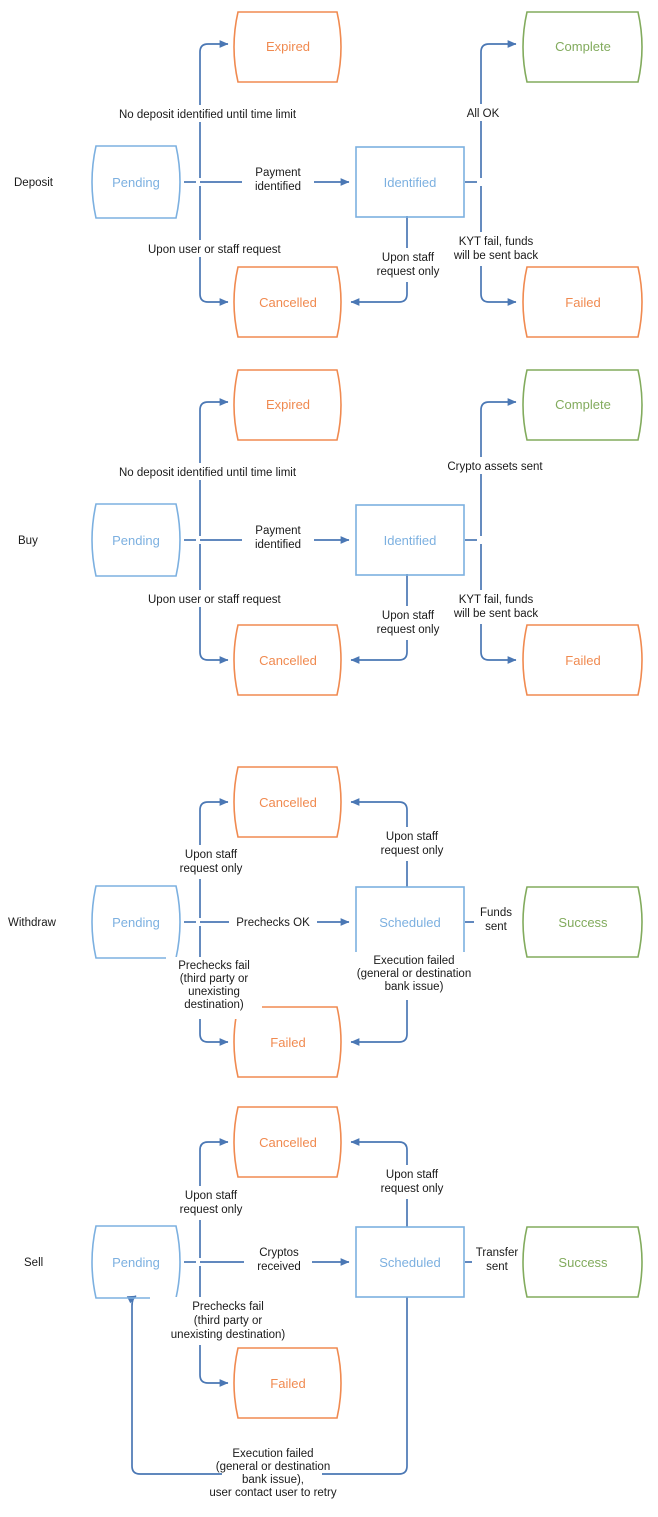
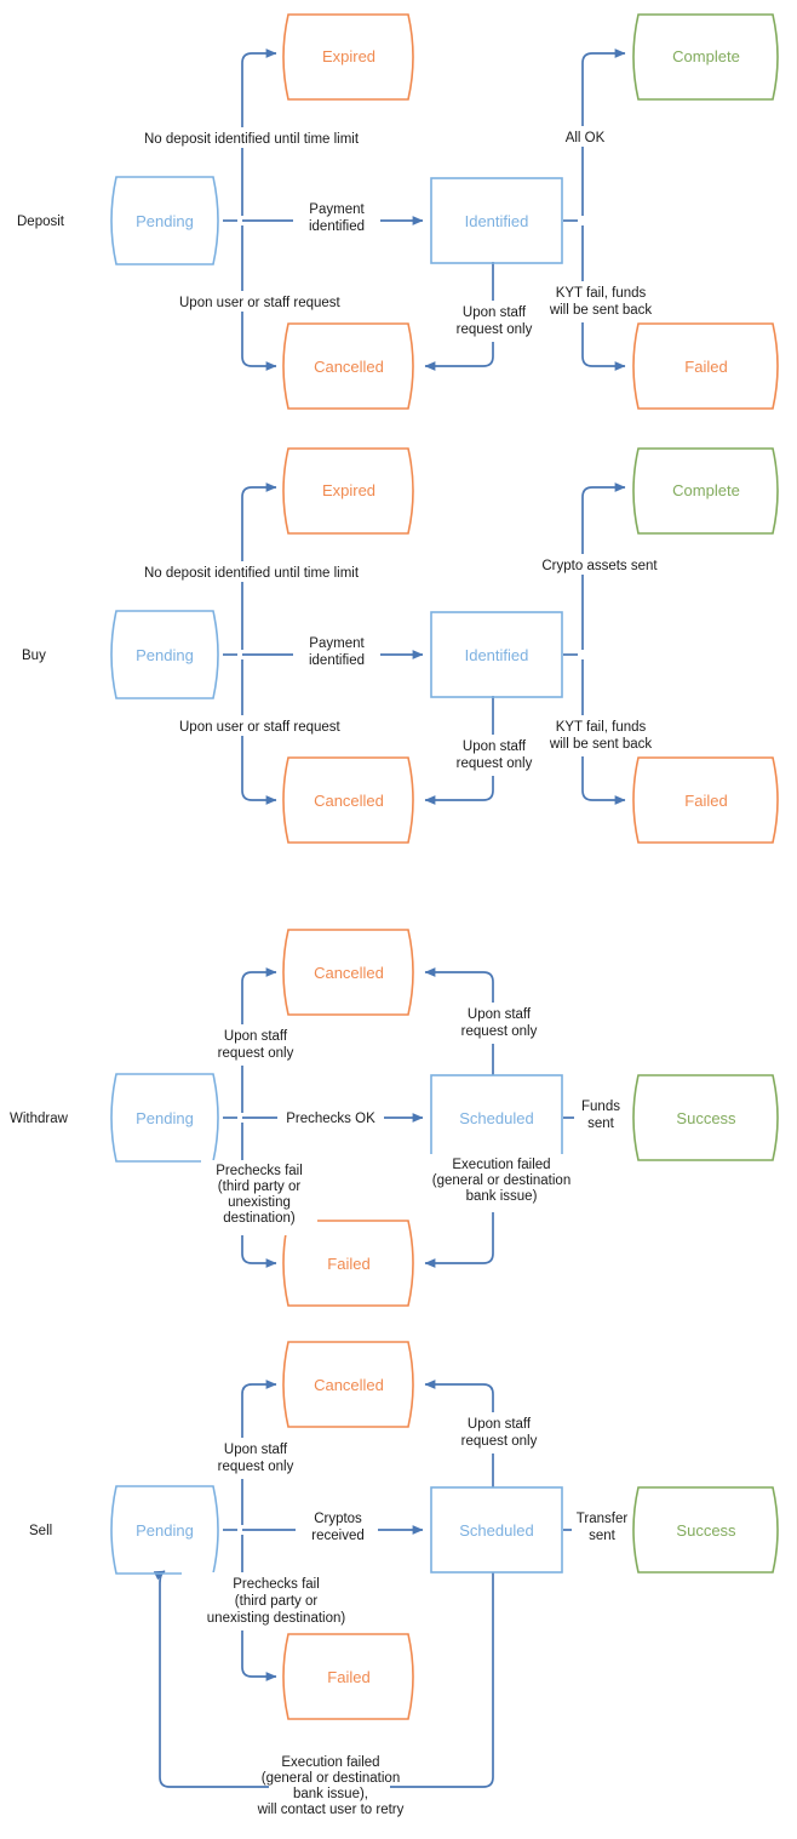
  Deposit
  Pending
  Expired
  Cancelled
  Identified
  Complete
  Failed
  No deposit identified until time limit
  Payment
  identified
  Upon user or staff request
  Upon staff
  request only
  All OK
  KYT fail, funds
  will be sent back
  Buy
  Pending
  Expired
  Cancelled
  Identified
  Complete
  Failed
  No deposit identified until time limit
  Payment
  identified
  Upon user or staff request
  Upon staff
  request only
  Crypto assets sent
  KYT fail, funds
  will be sent back
  Withdraw
  Pending
  Cancelled
  Failed
  Scheduled
  Success
  Upon staff
  request only
  Prechecks OK
  Prechecks fail
  (third party or
  unexisting
  destination)
  Upon staff
  request only
  Funds
  sent
  Execution failed
  (general or destination
  bank issue)
  Sell
  Pending
  Cancelled
  Failed
  Scheduled
  Success
  Upon staff
  request only
  Cryptos
  received
  Prechecks fail
  (third party or
  unexisting destination)
  Upon staff
  request only
  Transfer
  sent
  Execution failed
  (general or destination
  bank issue),
- user contact user to retry
+ will contact user to retry
